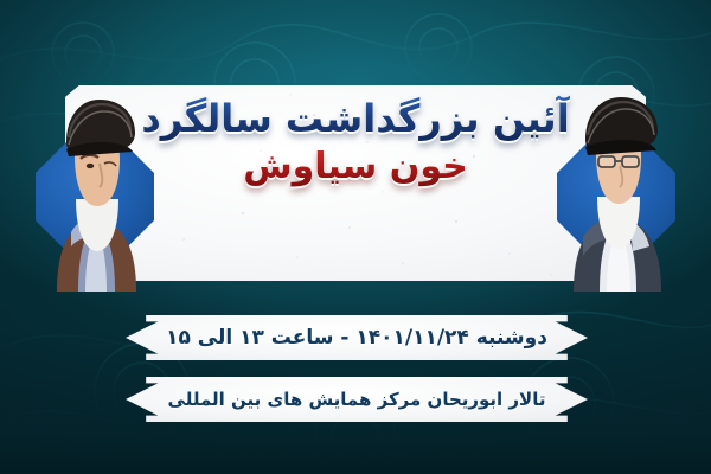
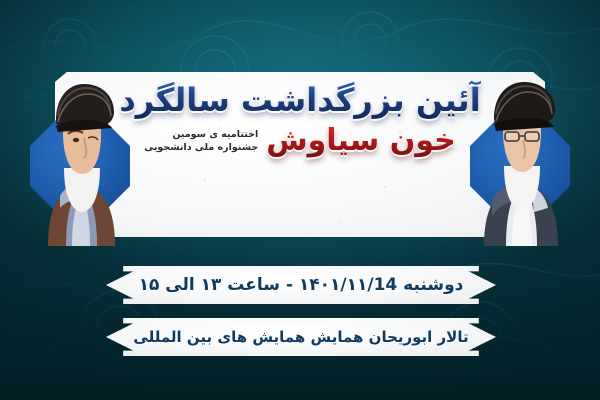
  آئین بزرگداشت سالگرد
  خون سیاوش
+ اختتامیه ی سومین
+ جشنواره ملی دانشجویی
- دوشنبه ۱۴۰۱/۱۱/۲۴ - ساعت ۱۳ الی ۱۵
+ دوشنبه ۱۴۰۱/۱۱/14 - ساعت ۱۳ الی ۱۵
- تالار ابوریحان مرکز همایش های بین المللی
+ تالار ابوریحان همایش همایش های بین المللی
